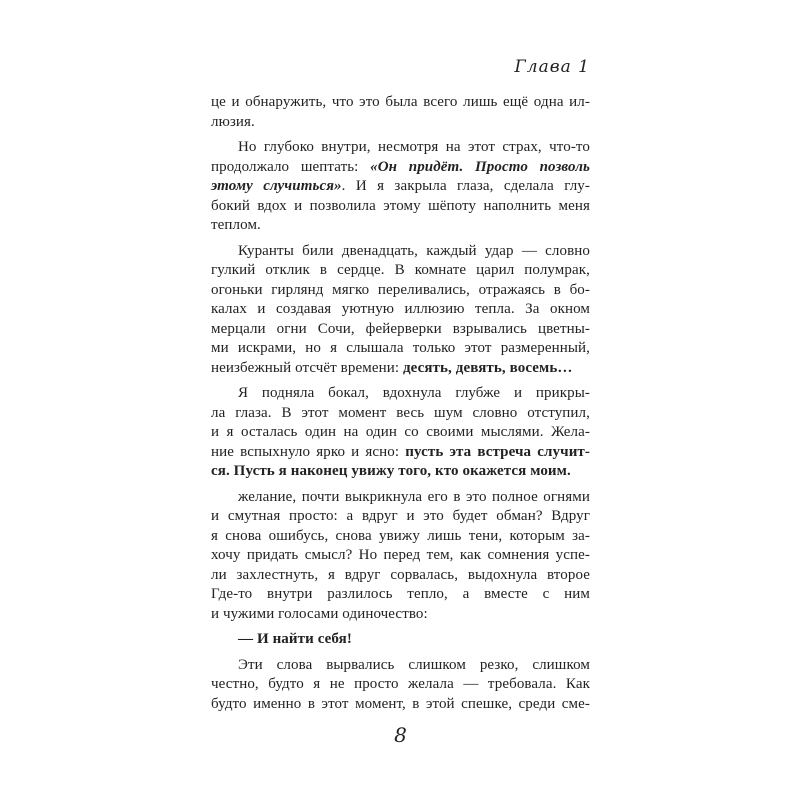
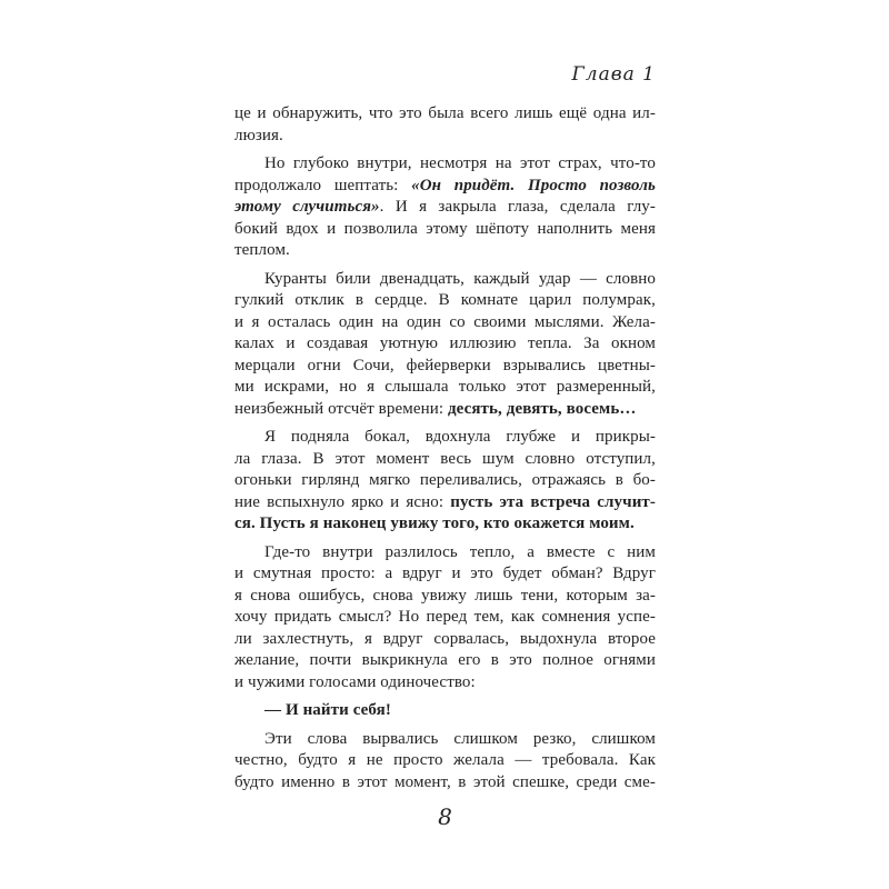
  Глава 1
  це и обнаружить, что это была всего лишь ещё одна ил-
  люзия.
  Но глубоко внутри, несмотря на этот страх, что-то
  продолжало шептать: «Он придёт. Просто позволь
  этому случиться». И я закрыла глаза, сделала глу-
  бокий вдох и позволила этому шёпоту наполнить меня
  теплом.
  Куранты били двенадцать, каждый удар — словно
  гулкий отклик в сердце. В комнате царил полумрак,
- огоньки гирлянд мягко переливались, отражаясь в бо-
+ и я осталась один на один со своими мыслями. Жела-
  калах и создавая уютную иллюзию тепла. За окном
  мерцали огни Сочи, фейерверки взрывались цветны-
  ми искрами, но я слышала только этот размеренный,
  неизбежный отсчёт времени: десять, девять, восемь…
  Я подняла бокал, вдохнула глубже и прикры-
  ла глаза. В этот момент весь шум словно отступил,
- и я осталась один на один со своими мыслями. Жела-
+ огоньки гирлянд мягко переливались, отражаясь в бо-
  ние вспыхнуло ярко и ясно: пусть эта встреча случит-
  ся. Пусть я наконец увижу того, кто окажется моим.
- желание, почти выкрикнула его в это полное огнями
+ Где-то внутри разлилось тепло, а вместе с ним
  и смутная просто: а вдруг и это будет обман? Вдруг
  я снова ошибусь, снова увижу лишь тени, которым за-
  хочу придать смысл? Но перед тем, как сомнения успе-
  ли захлестнуть, я вдруг сорвалась, выдохнула второе
- Где-то внутри разлилось тепло, а вместе с ним
+ желание, почти выкрикнула его в это полное огнями
  и чужими голосами одиночество:
  — И найти себя!
  Эти слова вырвались слишком резко, слишком
  честно, будто я не просто желала — требовала. Как
  будто именно в этот момент, в этой спешке, среди сме-
  8
